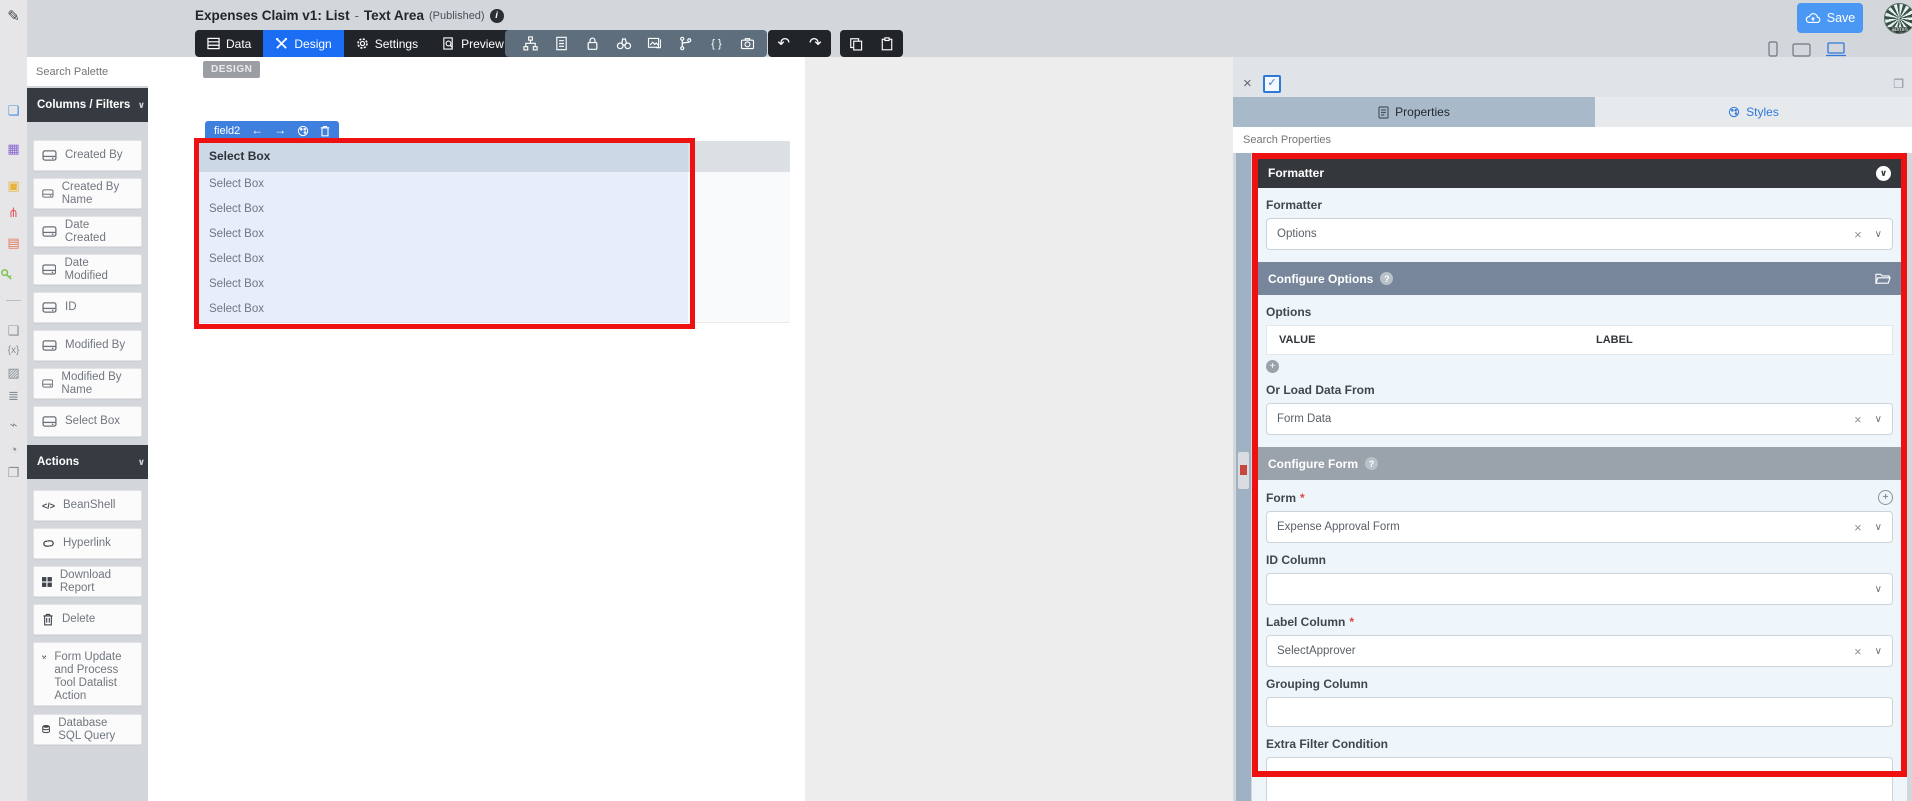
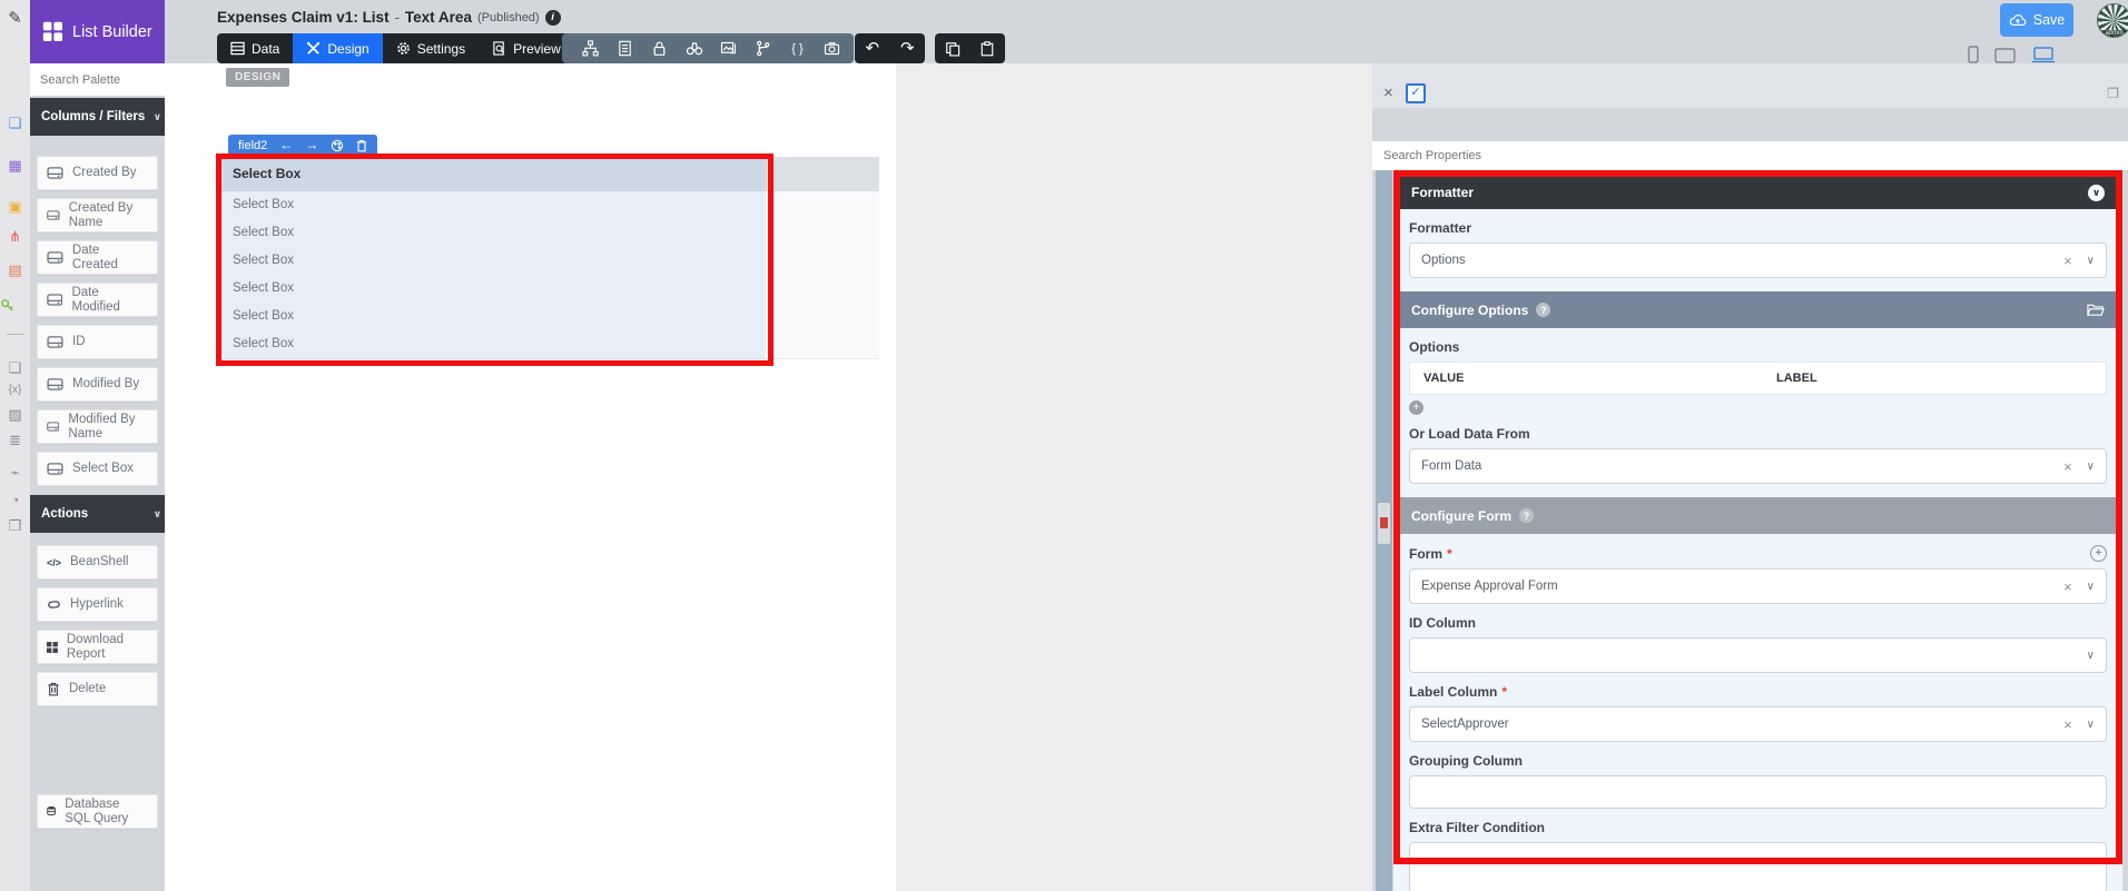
  ✎
  ❏
  ▦
  ▣
  ⋔
  ▤
  ❑
  {x}
  ▨
  ≣
  ⌁
  ◔
  ❒
+ List Builder
  Expenses Claim v1: List
  -
  Text Area
  (Published)
  i
  Data
  Design
  Settings
  Preview
  { }
  ↶
  ↷
  Save
  Search Palette
  Columns / Filters
  ∨
  Created By
  Created By Name
  Date Created
  Date Modified
  ID
  Modified By
  Modified By Name
  Select Box
  Actions
  ∨
  </>
  BeanShell
  Hyperlink
  Download Report
  Delete
- Form Update and Process Tool Datalist Action
  Database SQL Query
  DESIGN
  field2
  ←
  →
  Select Box
  Select Box
  Select Box
  Select Box
  Select Box
  Select Box
  Select Box
  ×
  ✓
  ❐
- Properties
- Styles
  Search Properties
  Formatter
  ∨
  Formatter
  Options
  ×
  ∨
  Configure Options
  ?
  Options
  VALUE
  LABEL
  +
  Or Load Data From
  Form Data
  ×
  ∨
  Configure Form
  ?
  Form
  *
  +
  Expense Approval Form
  ×
  ∨
  ID Column
  ∨
  Label Column
  *
  SelectApprover
  ×
  ∨
  Grouping Column
  Extra Filter Condition
